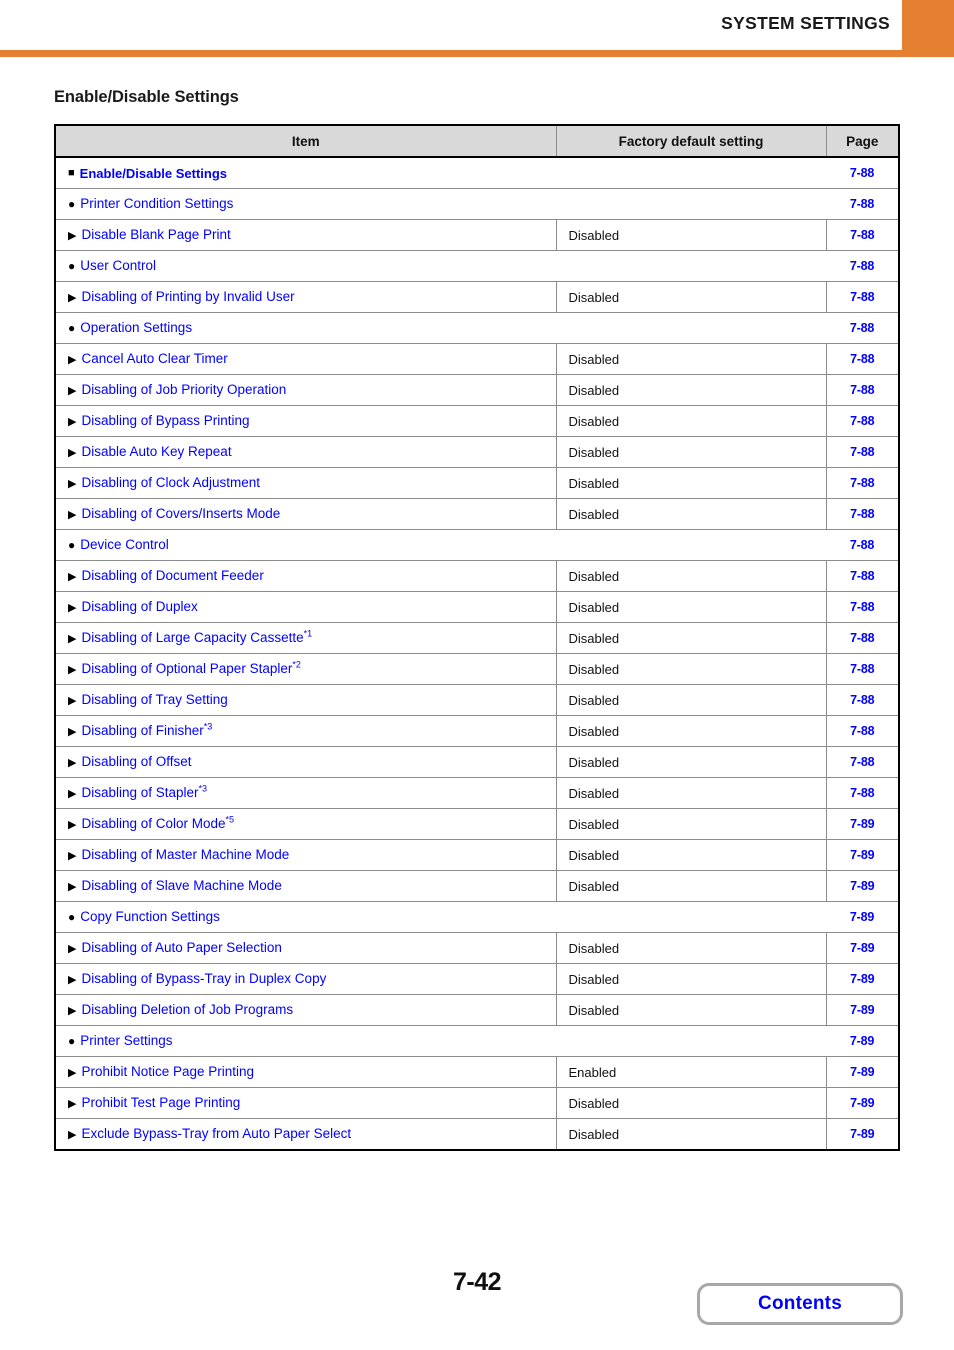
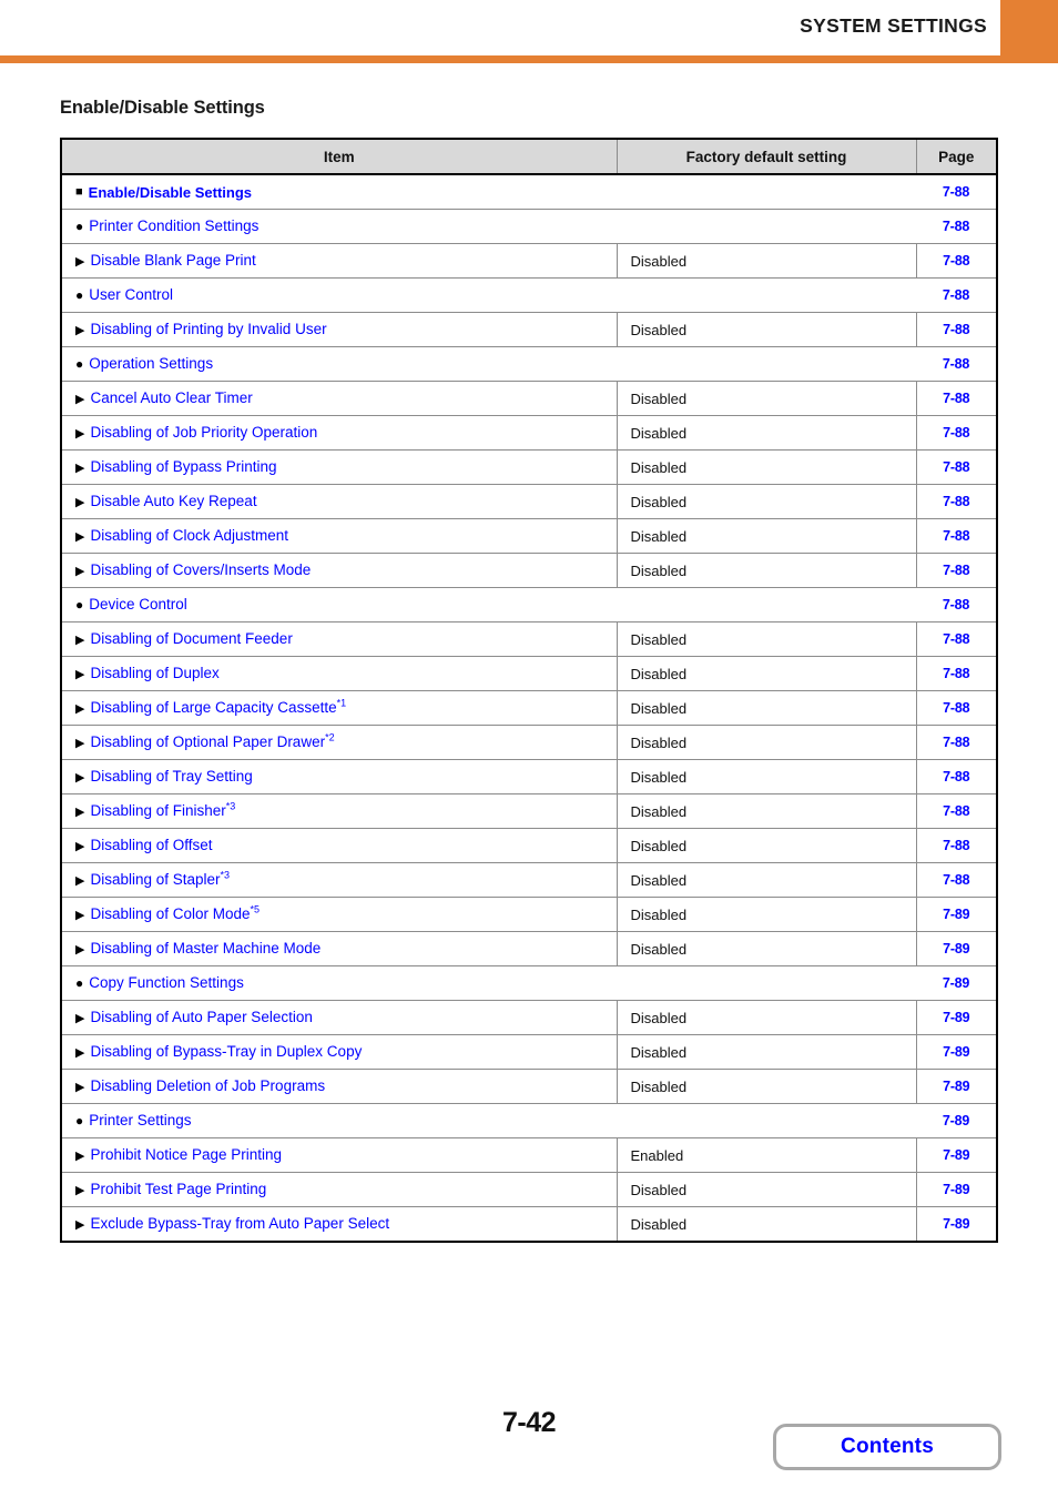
  SYSTEM SETTINGS
  Enable/Disable Settings
  Item	Factory default setting	Page
  ■ Enable/Disable Settings	7-88
  ● Printer Condition Settings	7-88
  ▶ Disable Blank Page Print	Disabled	7-88
  ● User Control	7-88
  ▶ Disabling of Printing by Invalid User	Disabled	7-88
  ● Operation Settings	7-88
  ▶ Cancel Auto Clear Timer	Disabled	7-88
  ▶ Disabling of Job Priority Operation	Disabled	7-88
  ▶ Disabling of Bypass Printing	Disabled	7-88
  ▶ Disable Auto Key Repeat	Disabled	7-88
  ▶ Disabling of Clock Adjustment	Disabled	7-88
  ▶ Disabling of Covers/Inserts Mode	Disabled	7-88
  ● Device Control	7-88
  ▶ Disabling of Document Feeder	Disabled	7-88
  ▶ Disabling of Duplex	Disabled	7-88
  ▶ Disabling of Large Capacity Cassette*1	Disabled	7-88
- ▶ Disabling of Optional Paper Stapler*2	Disabled	7-88
+ ▶ Disabling of Optional Paper Drawer*2	Disabled	7-88
  ▶ Disabling of Tray Setting	Disabled	7-88
  ▶ Disabling of Finisher*3	Disabled	7-88
  ▶ Disabling of Offset	Disabled	7-88
  ▶ Disabling of Stapler*3	Disabled	7-88
  ▶ Disabling of Color Mode*5	Disabled	7-89
  ▶ Disabling of Master Machine Mode	Disabled	7-89
- ▶ Disabling of Slave Machine Mode	Disabled	7-89
  ● Copy Function Settings	7-89
  ▶ Disabling of Auto Paper Selection	Disabled	7-89
  ▶ Disabling of Bypass-Tray in Duplex Copy	Disabled	7-89
  ▶ Disabling Deletion of Job Programs	Disabled	7-89
  ● Printer Settings	7-89
  ▶ Prohibit Notice Page Printing	Enabled	7-89
  ▶ Prohibit Test Page Printing	Disabled	7-89
  ▶ Exclude Bypass-Tray from Auto Paper Select	Disabled	7-89
  7-42
  Contents
